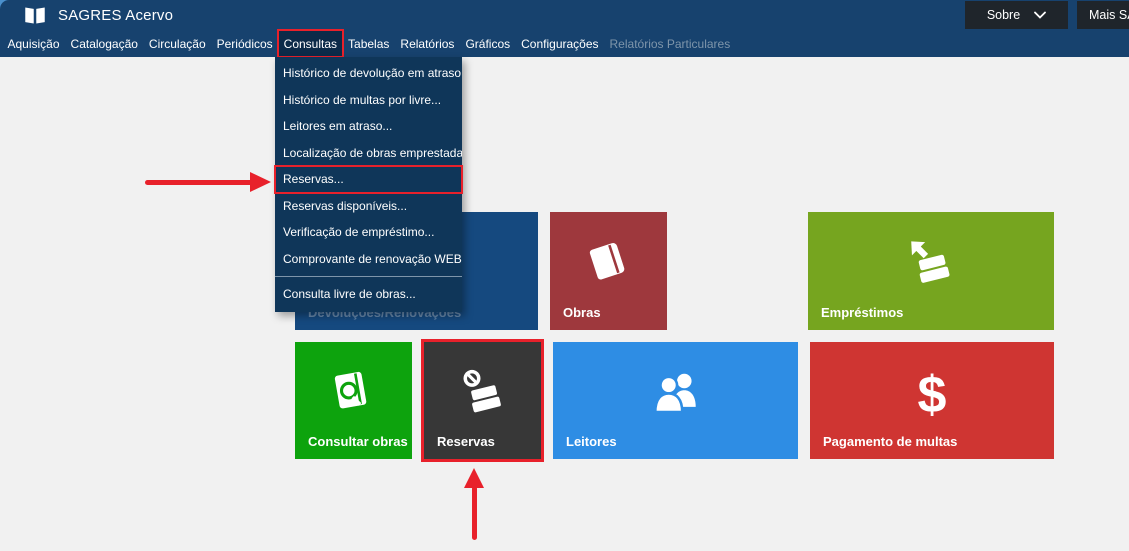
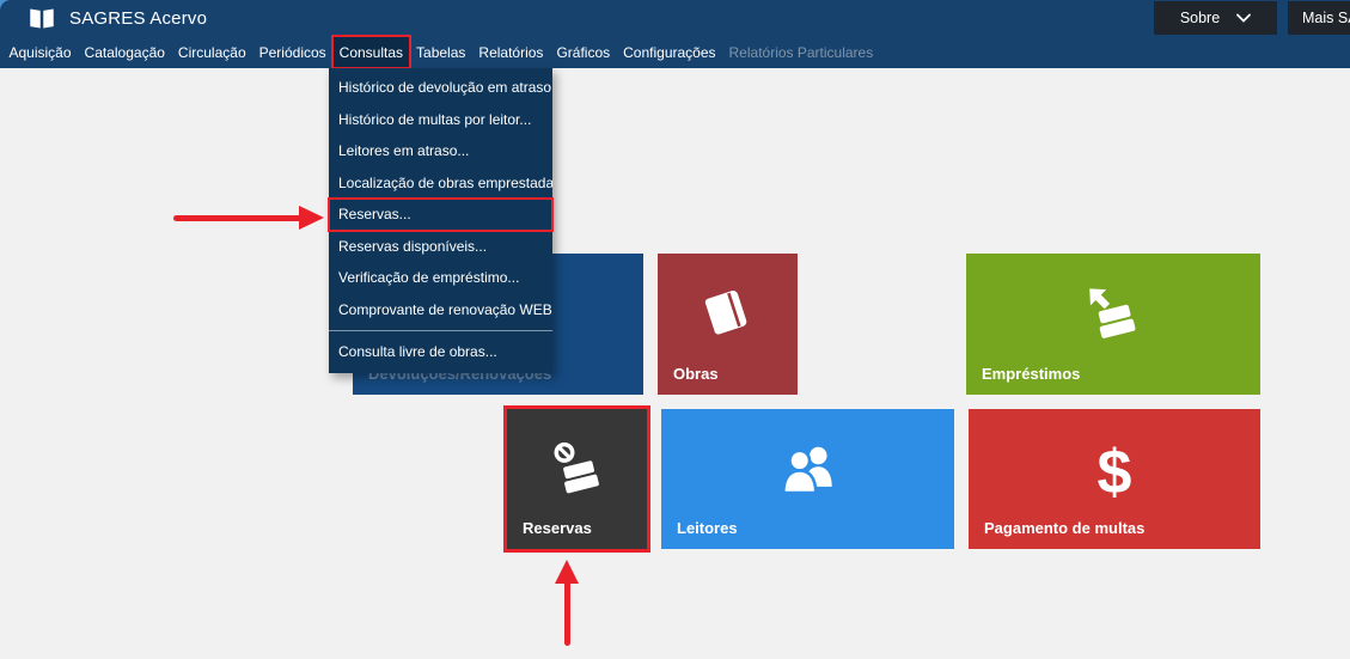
  SAGRES Acervo
  Sobre
  Mais S
  Aquisição
  Catalogação
  Circulação
  Periódicos
  Consultas
  Tabelas
  Relatórios
  Gráficos
  Configurações
  Relatórios Particulares
  Histórico de devolução em atraso
- Histórico de multas por livre...
+ Histórico de multas por leitor...
  Leitores em atraso...
  Localização de obras emprestada
  Reservas...
  Reservas disponíveis...
  Verificação de empréstimo...
  Comprovante de renovação WEB
  Consulta livre de obras...
  Devoluções/Renovações
  Obras
  Empréstimos
- Consultar obras
  Reservas
  Leitores
  $
  Pagamento de multas
